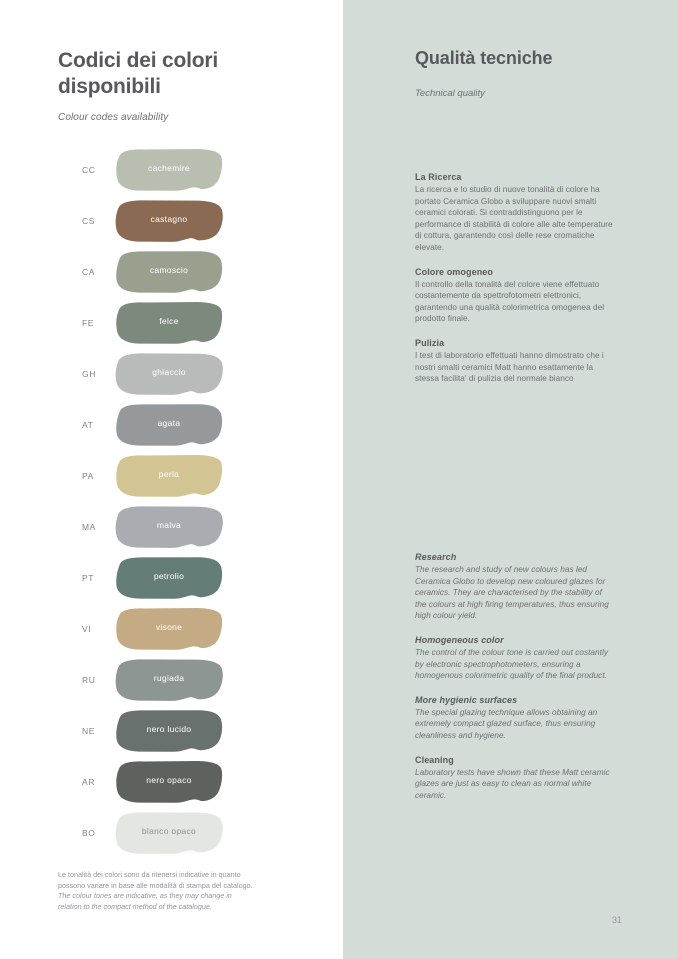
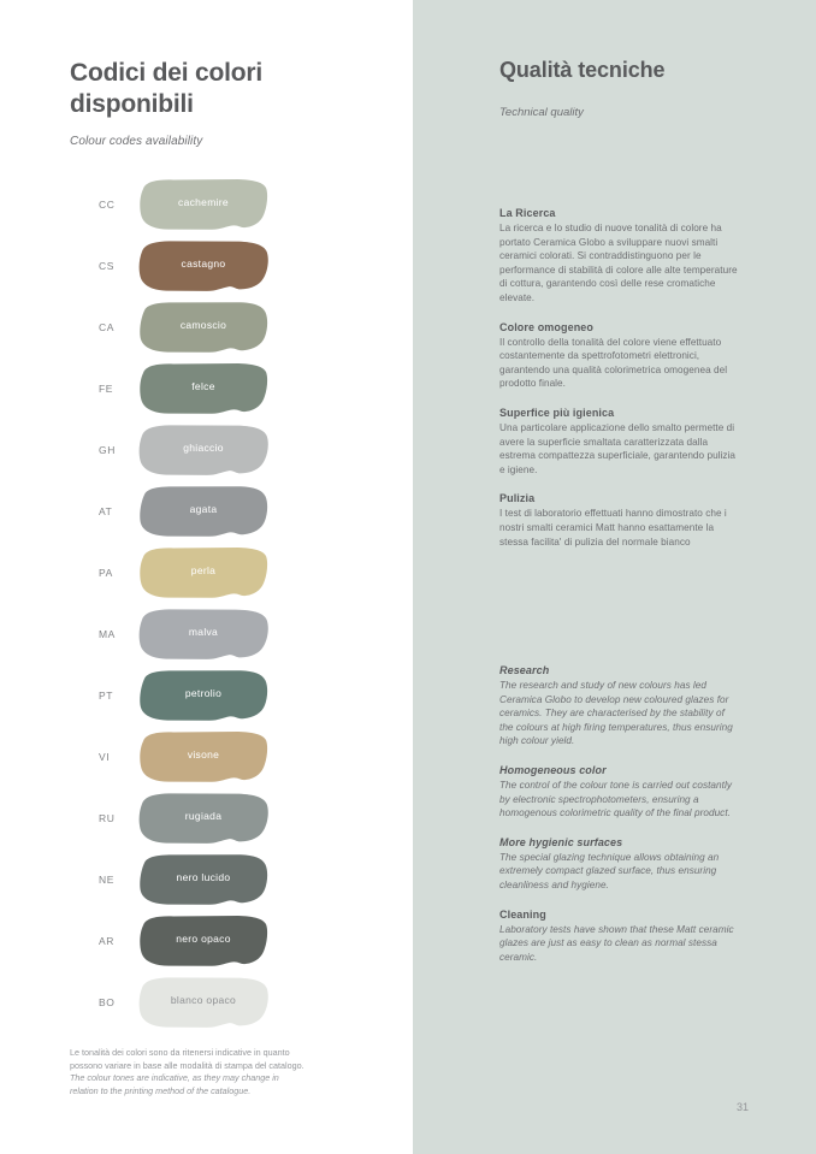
  Codici dei colori disponibili
  Colour codes availability
  CC
  cachemire
  CS
  castagno
  CA
  camoscio
  FE
  felce
  GH
  ghiaccio
  AT
  agata
  PA
  perla
  MA
  malva
  PT
  petrolio
  VI
  visone
  RU
  rugiada
  NE
  nero lucido
  AR
  nero opaco
  BO
  blanco opaco
  Le tonalità dei colori sono da ritenersi indicative in quanto
  possono variare in base alle modalità di stampa del catalogo.
  The colour tones are indicative, as they may change in
- relation to the compact method of the catalogue.
+ relation to the printing method of the catalogue.
  Qualità tecniche
  Technical quality
  La Ricerca
  La ricerca e lo studio di nuove tonalità di colore ha portato Ceramica Globo a sviluppare nuovi smalti ceramici colorati. Si contraddistinguono per le performance di stabilità di colore alle alte temperature di cottura, garantendo così delle rese cromatiche elevate.
  Colore omogeneo
  Il controllo della tonalità del colore viene effettuato costantemente da spettrofotometri elettronici, garantendo una qualità colorimetrica omogenea del prodotto finale.
+ Superfice più igienica
+ Una particolare applicazione dello smalto permette di avere la superficie smaltata caratterizzata dalla estrema compattezza superficiale, garantendo pulizia e igiene.
  Pulizia
  I test di laboratorio effettuati hanno dimostrato che i nostri smalti ceramici Matt hanno esattamente la stessa facilita' di pulizia del normale bianco
  Research
  The research and study of new colours has led Ceramica Globo to develop new coloured glazes for ceramics. They are characterised by the stability of the colours at high firing temperatures, thus ensuring high colour yield.
  Homogeneous color
  The control of the colour tone is carried out costantly by electronic spectrophotometers, ensuring a homogenous colorimetric quality of the final product.
  More hygienic surfaces
  The special glazing technique allows obtaining an extremely compact glazed surface, thus ensuring cleanliness and hygiene.
  Cleaning
- Laboratory tests have shown that these Matt ceramic glazes are just as easy to clean as normal white ceramic.
+ Laboratory tests have shown that these Matt ceramic glazes are just as easy to clean as normal stessa ceramic.
  31
